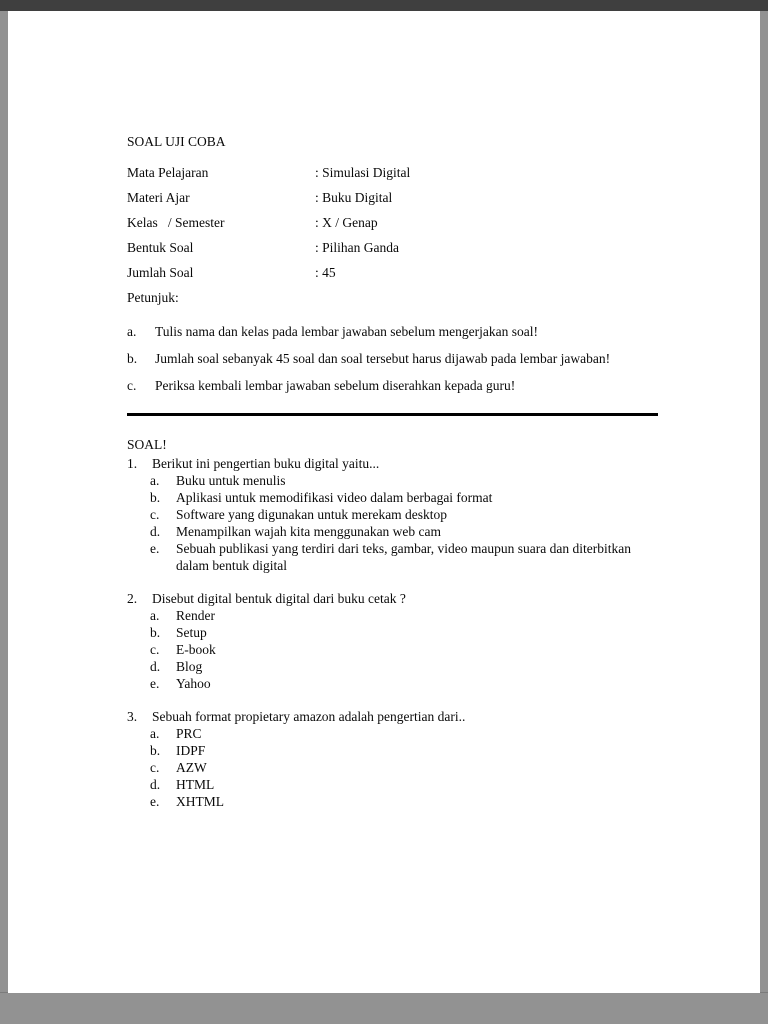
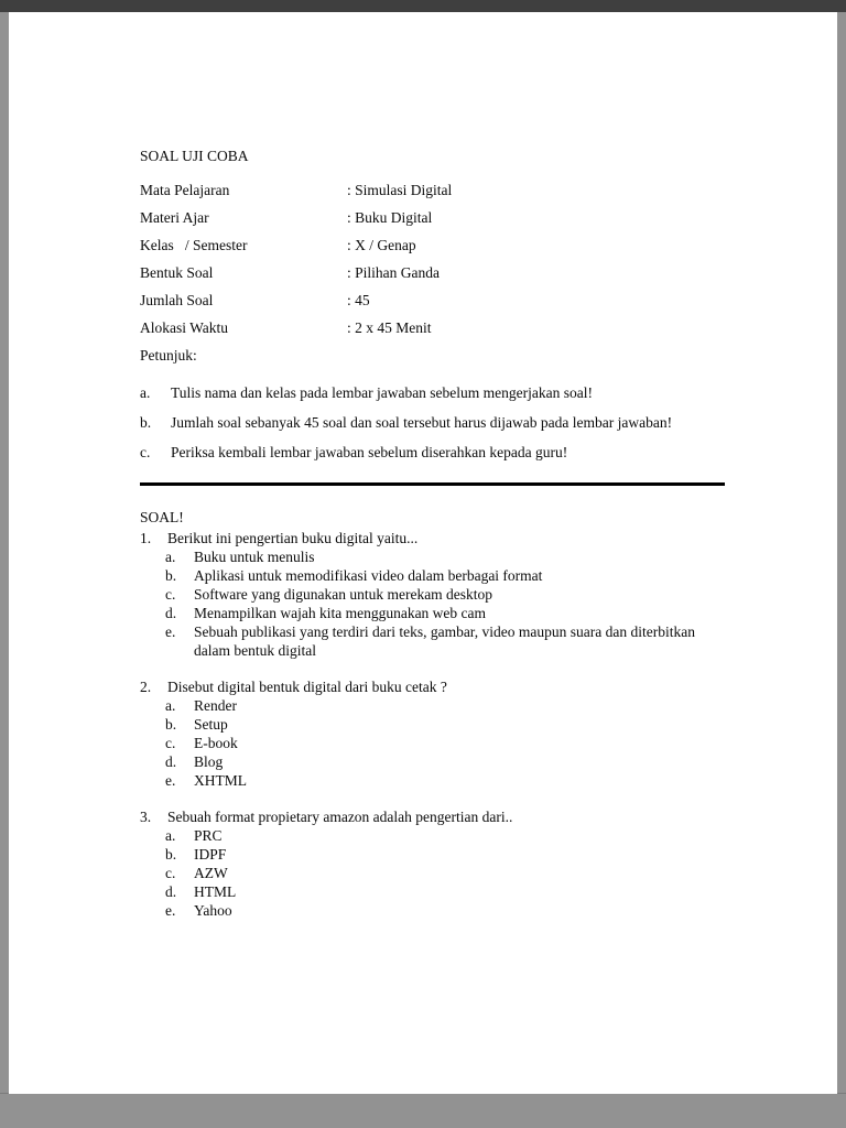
  SOAL UJI COBA
  Mata Pelajaran
  : Simulasi Digital
  Materi Ajar
  : Buku Digital
  Kelas / Semester
  : X / Genap
  Bentuk Soal
  : Pilihan Ganda
  Jumlah Soal
  : 45
+ Alokasi Waktu
+ : 2 x 45 Menit
  Petunjuk:
  a.
  Tulis nama dan kelas pada lembar jawaban sebelum mengerjakan soal!
  b.
  Jumlah soal sebanyak 45 soal dan soal tersebut harus dijawab pada lembar jawaban!
  c.
  Periksa kembali lembar jawaban sebelum diserahkan kepada guru!
  SOAL!
  1.
  Berikut ini pengertian buku digital yaitu...
  a.
  Buku untuk menulis
  b.
  Aplikasi untuk memodifikasi video dalam berbagai format
  c.
  Software yang digunakan untuk merekam desktop
  d.
  Menampilkan wajah kita menggunakan web cam
  e.
  Sebuah publikasi yang terdiri dari teks, gambar, video maupun suara dan diterbitkan dalam bentuk digital
  2.
  Disebut digital bentuk digital dari buku cetak ?
  a.
  Render
  b.
  Setup
  c.
  E-book
  d.
  Blog
  e.
- Yahoo
+ XHTML
  3.
  Sebuah format propietary amazon adalah pengertian dari..
  a.
  PRC
  b.
  IDPF
  c.
  AZW
  d.
  HTML
  e.
- XHTML
+ Yahoo
